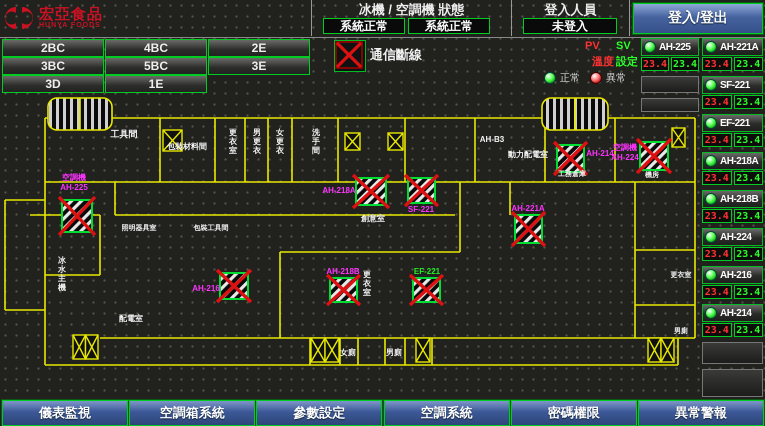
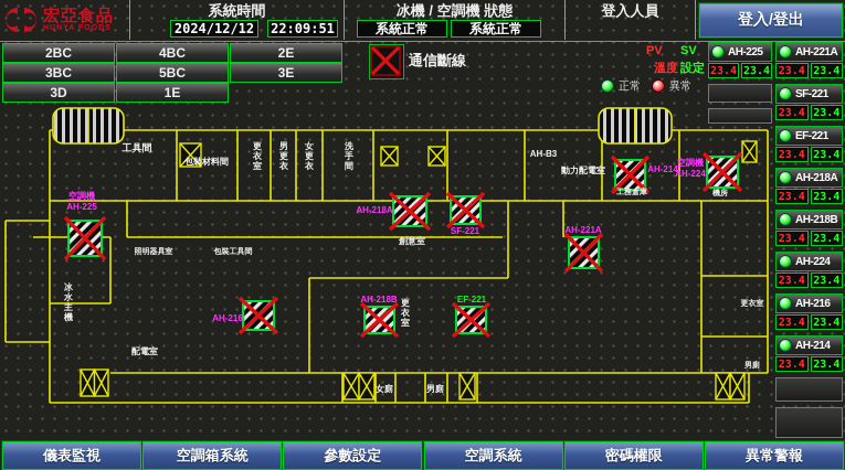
  宏亞食品
+ 系統時間
+ 2024/12/12
+ 22:09:51
  冰機 / 空調機 狀態
  系統正常
  系統正常
  登入人員
- 未登入
  登入/登出
  通信斷線
  PV
  SV
  溫度
  設定
  正常
  異常
  AH-225
  23.4
  23.4
  AH-221A
  23.4
  23.4
  SF-221
  23.4
  23.4
  EF-221
  23.4
  23.4
  AH-218A
  23.4
  23.4
  AH-218B
  23.4
  23.4
  AH-224
  23.4
  23.4
  AH-216
  23.4
  23.4
  AH-214
  23.4
  23.4
  空調機
  AH-225
  AH-218A
  SF-221
  AH-221A
  AH-214
  空調機
  AH-224
  AH-216
  AH-218B
  EF-221
  工具間
  包裝材料間
  更衣室
  男更衣
  女更衣
  洗手間
  AH-B3
  動力配電室
  創意室
  更衣室
  配電室
  冰水主機
  女廁
  男廁
  2BC
  4BC
  2E
  3BC
  5BC
  3E
  3D
  1E
  儀表監視
  空調箱系統
  參數設定
  空調系統
  密碼權限
  異常警報
